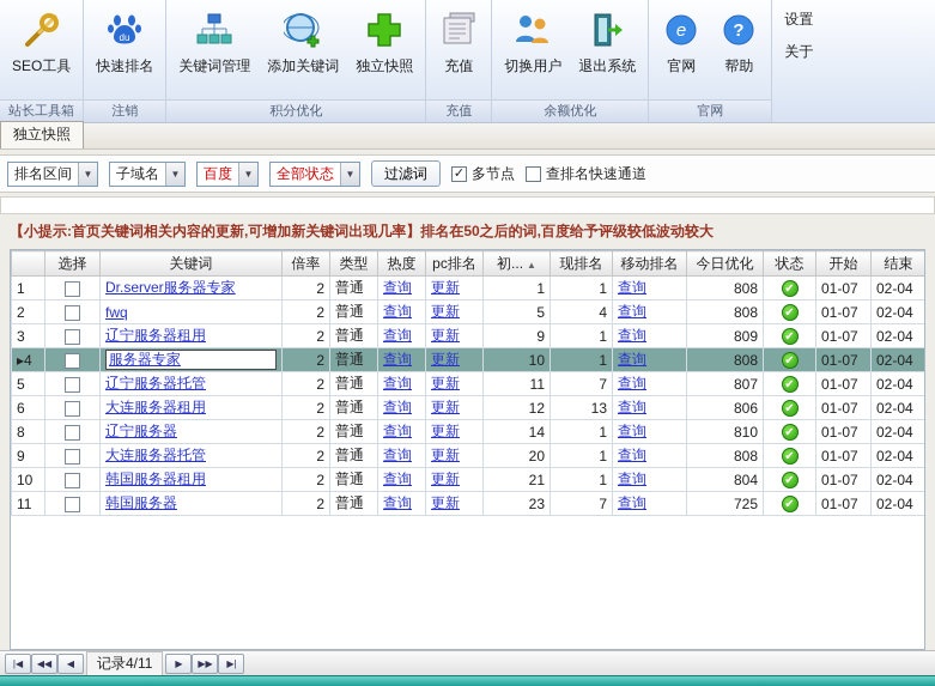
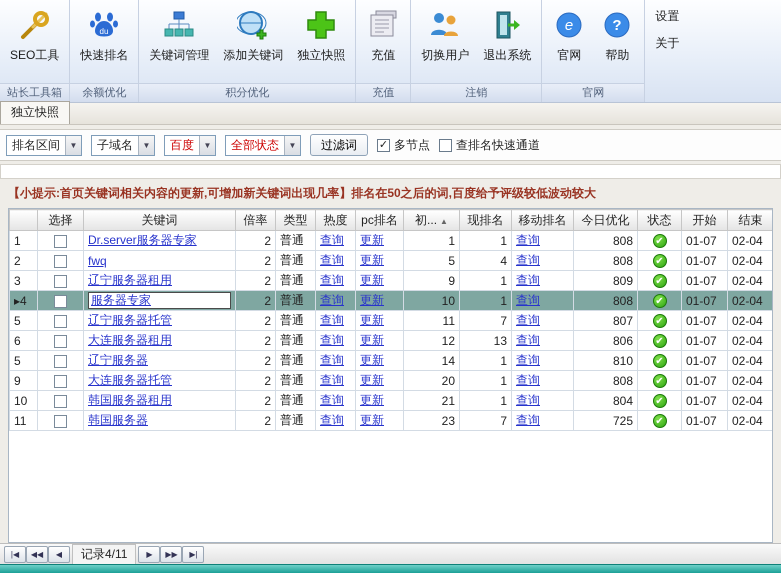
  SEO工具
  站长工具箱
  du
  快速排名
- 注销
+ 余额优化
  关键词管理
  添加关键词
  独立快照
  积分优化
  充值
  充值
  切换用户
  退出系统
- 余额优化
+ 注销
  e
  官网
  ?
  帮助
  官网
  设置
  关于
  独立快照
  排名区间
  ▼
  子域名
  ▼
  百度
  ▼
  全部状态
  ▼
  过滤词
  ✓
  多节点
  查排名快速通道
  【小提示:首页关键词相关内容的更新,可增加新关键词出现几率】排名在50之后的词,百度给予评级较低波动较大
  	选择	关键词	倍率	类型	热度	pc排名	初... ▲	现排名	移动排名	今日优化	状态	开始	结束
  1		Dr.server服务器专家	2	普通	查询	更新	1	1	查询	808	✔	01-07	02-04
  2		fwq	2	普通	查询	更新	5	4	查询	808	✔	01-07	02-04
  3		辽宁服务器租用	2	普通	查询	更新	9	1	查询	809	✔	01-07	02-04
  ▸4		服务器专家	2	普通	查询	更新	10	1	查询	808	✔	01-07	02-04
  5		辽宁服务器托管	2	普通	查询	更新	11	7	查询	807	✔	01-07	02-04
  6		大连服务器租用	2	普通	查询	更新	12	13	查询	806	✔	01-07	02-04
- 8		辽宁服务器	2	普通	查询	更新	14	1	查询	810	✔	01-07	02-04
+ 5		辽宁服务器	2	普通	查询	更新	14	1	查询	810	✔	01-07	02-04
  9		大连服务器托管	2	普通	查询	更新	20	1	查询	808	✔	01-07	02-04
  10		韩国服务器租用	2	普通	查询	更新	21	1	查询	804	✔	01-07	02-04
  11		韩国服务器	2	普通	查询	更新	23	7	查询	725	✔	01-07	02-04
  |◀ ◀◀ ◀
  记录4/11
  ▶ ▶▶ ▶|
